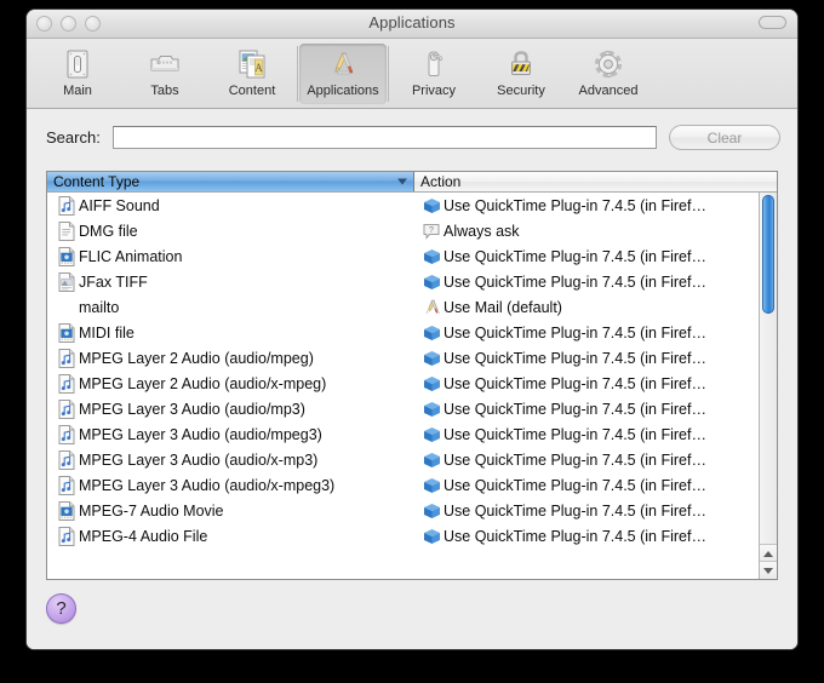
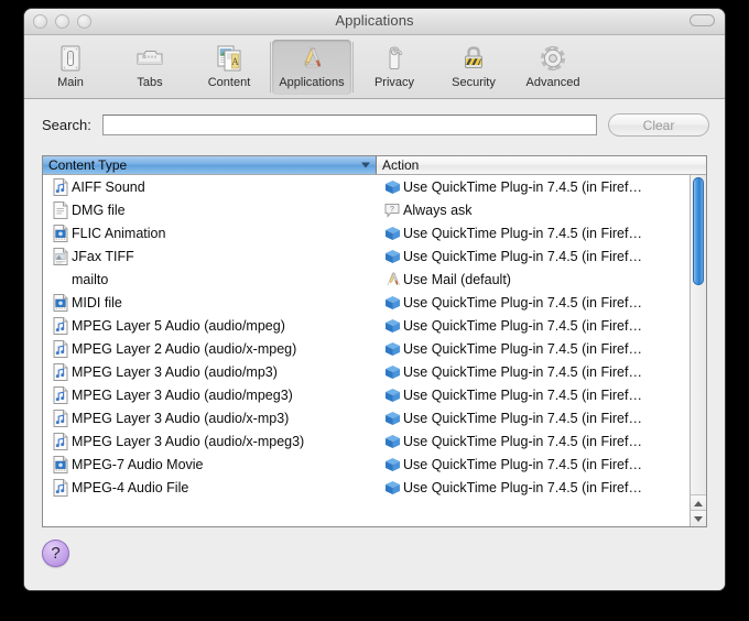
  Applications
  Main
  Tabs
  A
  Content
  Applications
  Privacy
  Security
  Advanced
  Search:
  Clear
  Content Type
  Action
  AIFF Sound
  Use QuickTime Plug-in 7.4.5 (in Firef…
  DMG file
  Always ask
  FLIC Animation
  Use QuickTime Plug-in 7.4.5 (in Firef…
  JFax TIFF
  Use QuickTime Plug-in 7.4.5 (in Firef…
  mailto
  Use Mail (default)
  MIDI file
  Use QuickTime Plug-in 7.4.5 (in Firef…
- MPEG Layer 2 Audio (audio/mpeg)
+ MPEG Layer 5 Audio (audio/mpeg)
  Use QuickTime Plug-in 7.4.5 (in Firef…
  MPEG Layer 2 Audio (audio/x-mpeg)
  Use QuickTime Plug-in 7.4.5 (in Firef…
  MPEG Layer 3 Audio (audio/mp3)
  Use QuickTime Plug-in 7.4.5 (in Firef…
  MPEG Layer 3 Audio (audio/mpeg3)
  Use QuickTime Plug-in 7.4.5 (in Firef…
  MPEG Layer 3 Audio (audio/x-mp3)
  Use QuickTime Plug-in 7.4.5 (in Firef…
  MPEG Layer 3 Audio (audio/x-mpeg3)
  Use QuickTime Plug-in 7.4.5 (in Firef…
  MPEG-7 Audio Movie
  Use QuickTime Plug-in 7.4.5 (in Firef…
  MPEG-4 Audio File
  Use QuickTime Plug-in 7.4.5 (in Firef…
  ?
